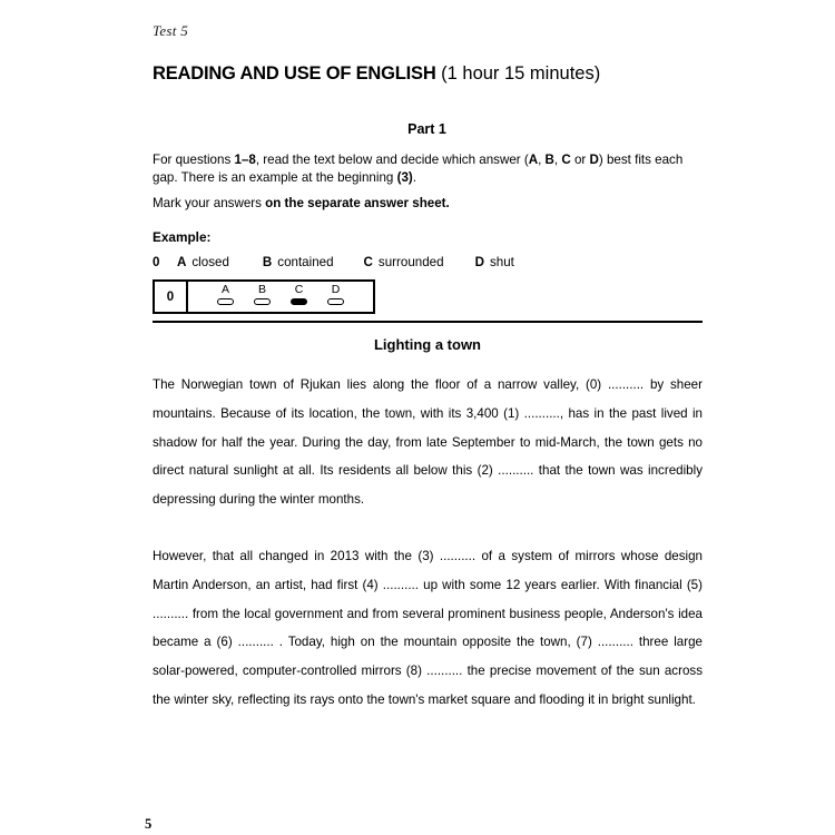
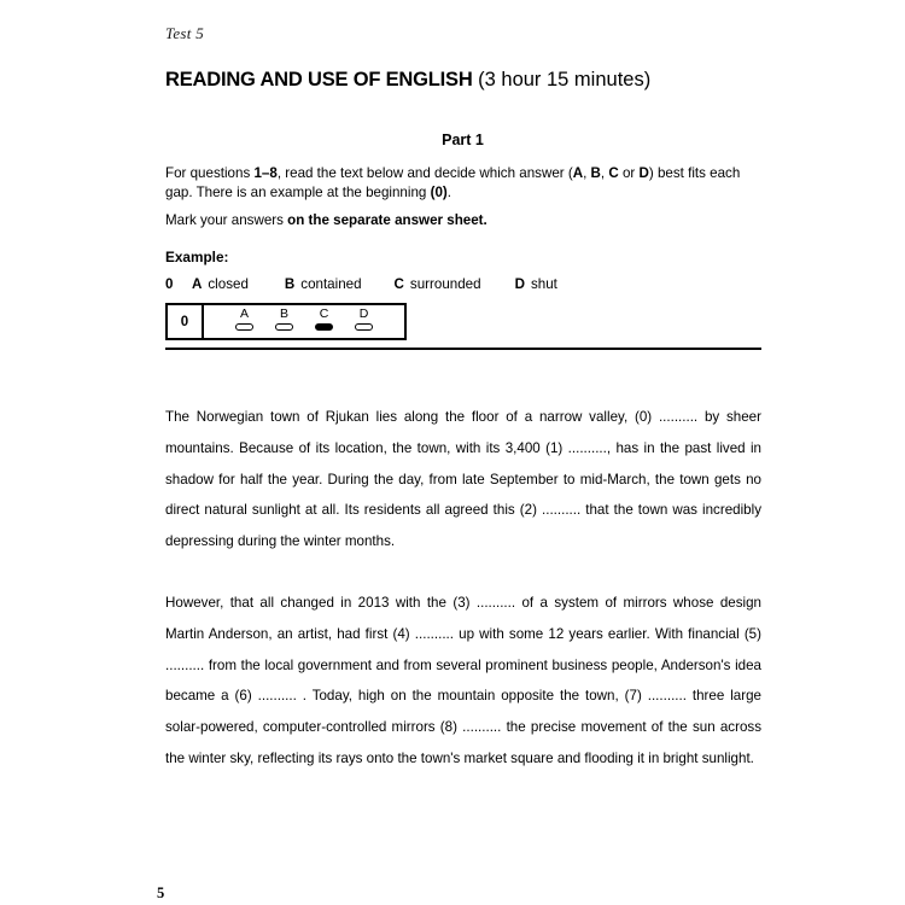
  Test 5
- READING AND USE OF ENGLISH (1 hour 15 minutes)
+ READING AND USE OF ENGLISH (3 hour 15 minutes)
  Part 1
- For questions 1–8, read the text below and decide which answer (A, B, C or D) best fits each gap. There is an example at the beginning (3).
+ For questions 1–8, read the text below and decide which answer (A, B, C or D) best fits each gap. There is an example at the beginning (0).
  Mark your answers on the separate answer sheet.
  Example:
  0 A closed B contained C surrounded D shut
  0
  A
  B
  C
  D
- Lighting a town
- The Norwegian town of Rjukan lies along the floor of a narrow valley, (0) .......... by sheer mountains. Because of its location, the town, with its 3,400 (1) .........., has in the past lived in shadow for half the year. During the day, from late September to mid-March, the town gets no direct natural sunlight at all. Its residents all below this (2) .......... that the town was incredibly depressing during the winter months.
+ The Norwegian town of Rjukan lies along the floor of a narrow valley, (0) .......... by sheer mountains. Because of its location, the town, with its 3,400 (1) .........., has in the past lived in shadow for half the year. During the day, from late September to mid-March, the town gets no direct natural sunlight at all. Its residents all agreed this (2) .......... that the town was incredibly depressing during the winter months.
  However, that all changed in 2013 with the (3) .......... of a system of mirrors whose design Martin Anderson, an artist, had first (4) .......... up with some 12 years earlier. With financial (5) .......... from the local government and from several prominent business people, Anderson's idea became a (6) .......... . Today, high on the mountain opposite the town, (7) .......... three large solar-powered, computer-controlled mirrors (8) .......... the precise movement of the sun across the winter sky, reflecting its rays onto the town's market square and flooding it in bright sunlight.
  5
